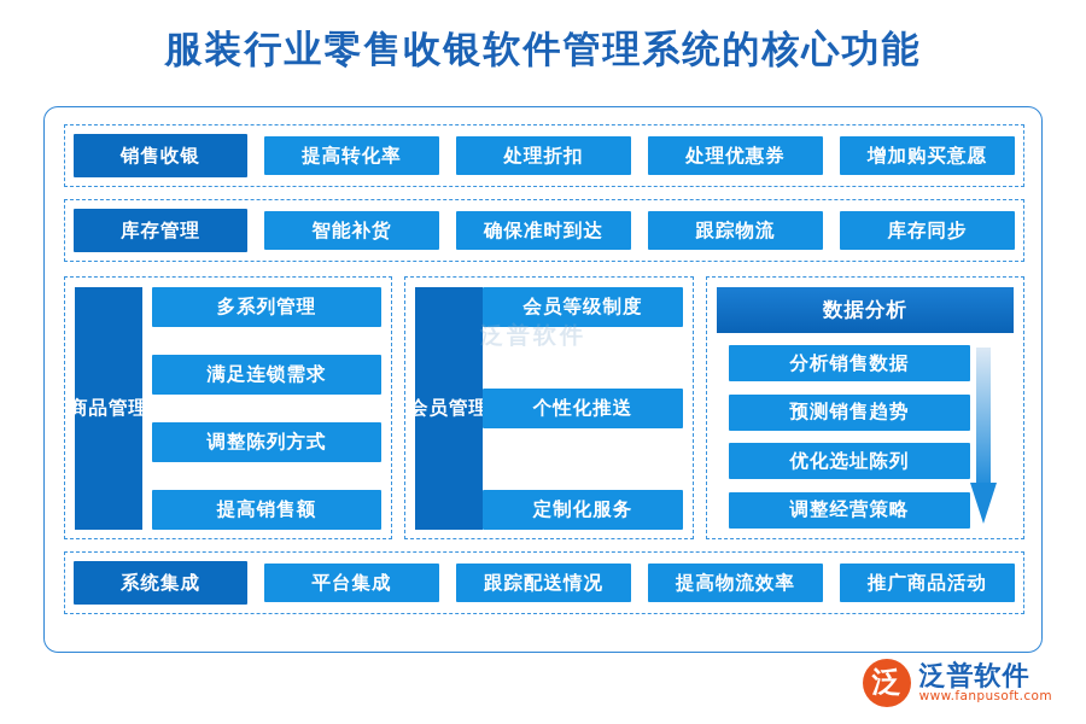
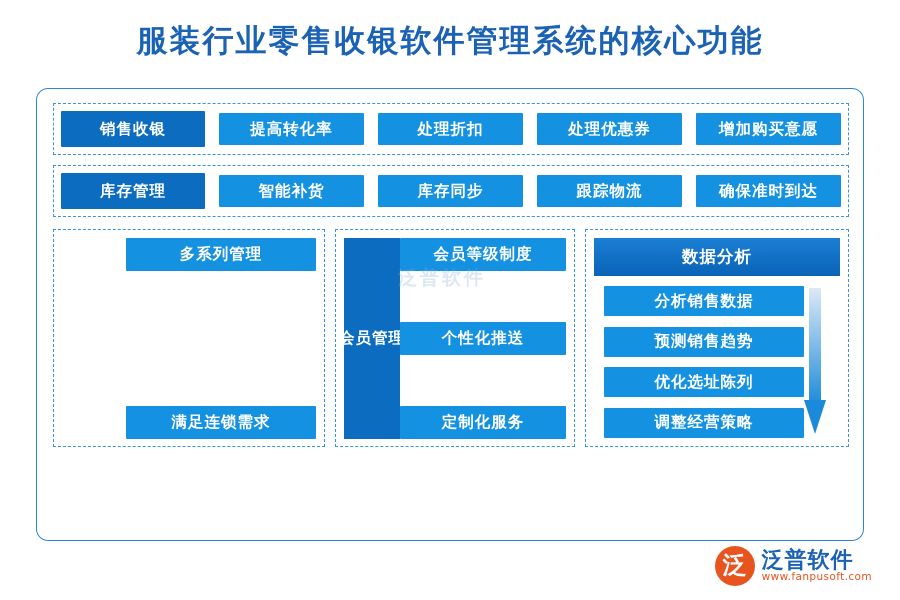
  服装行业零售收银软件管理系统的核心功能
  销售收银
  提高转化率
  处理折扣
  处理优惠券
  增加购买意愿
  库存管理
  智能补货
- 确保准时到达
+ 库存同步
  跟踪物流
- 库存同步
+ 确保准时到达
- 商品管理
  多系列管理
  满足连锁需求
- 调整陈列方式
- 提高销售额
  会员管理
  会员等级制度
  个性化推送
  定制化服务
  数据分析
  分析销售数据
  预测销售趋势
  优化选址陈列
  调整经营策略
- 系统集成
- 平台集成
- 跟踪配送情况
- 提高物流效率
- 推广商品活动
  泛普软件
  泛
  泛普软件
  www.fanpusoft.com
